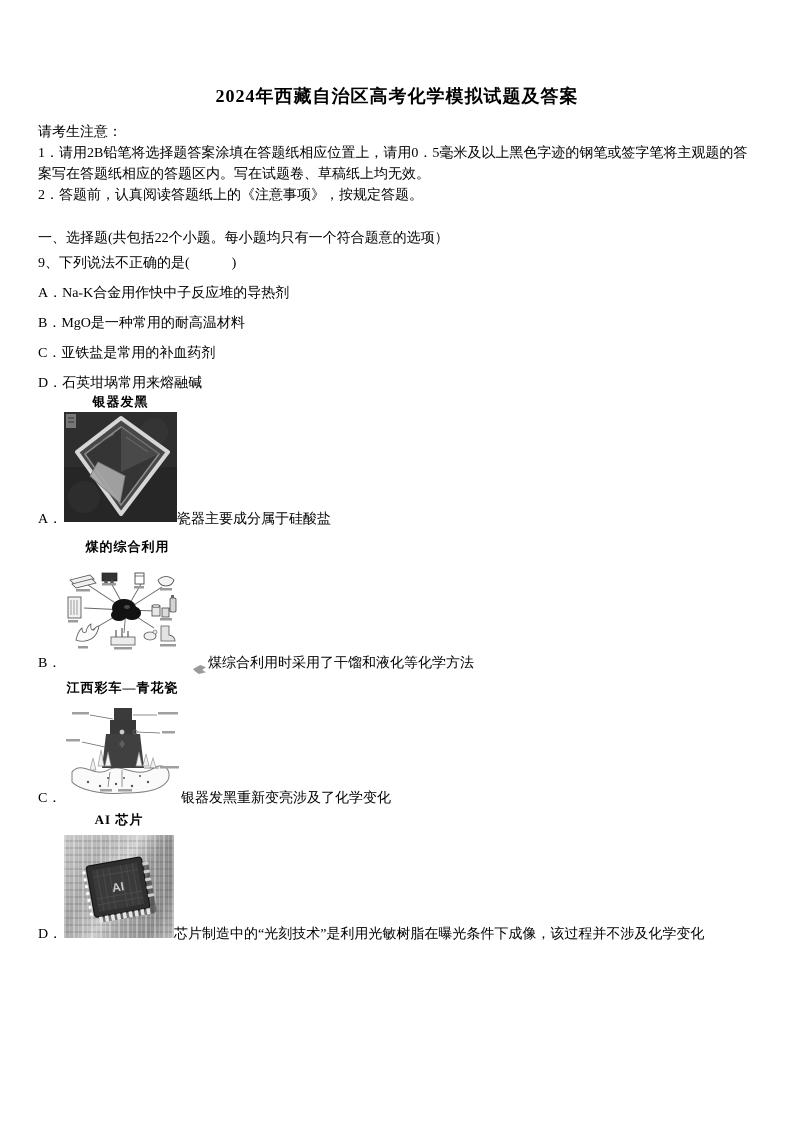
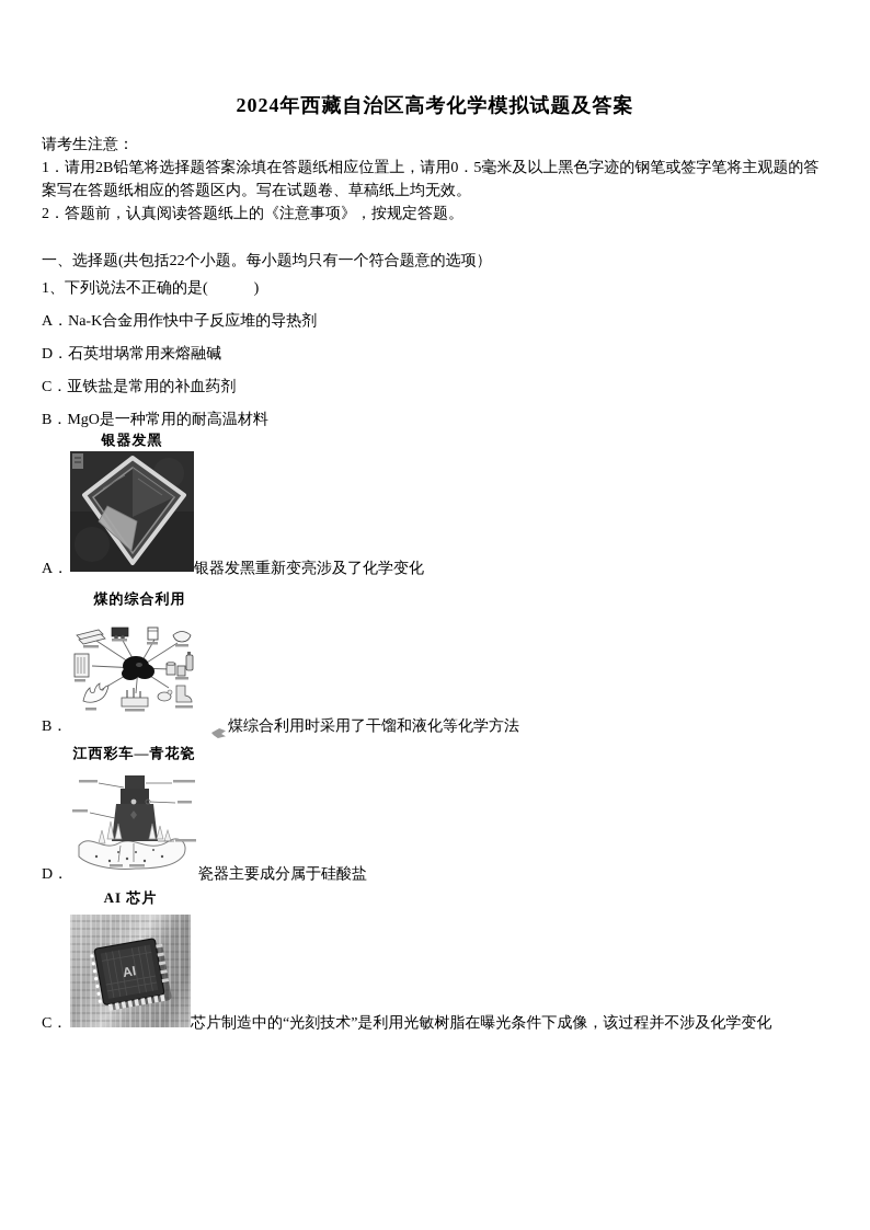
  2024年西藏自治区高考化学模拟试题及答案
  请考生注意：
  1．请用2B铅笔将选择题答案涂填在答题纸相应位置上，请用0．5毫米及以上黑色字迹的钢笔或签字笔将主观题的答案写在答题纸相应的答题区内。写在试题卷、草稿纸上均无效。
  2．答题前，认真阅读答题纸上的《注意事项》，按规定答题。
  一、选择题(共包括22个小题。每小题均只有一个符合题意的选项）
- 9、下列说法不正确的是( )
+ 1、下列说法不正确的是( )
  A．Na-K合金用作快中子反应堆的导热剂
- B．MgO是一种常用的耐高温材料
+ D．石英坩埚常用来熔融碱
  C．亚铁盐是常用的补血药剂
- D．石英坩埚常用来熔融碱
+ B．MgO是一种常用的耐高温材料
  A．
  银器发黑
- 瓷器主要成分属于硅酸盐
+ 银器发黑重新变亮涉及了化学变化
  B．
  煤的综合利用
  煤综合利用时采用了干馏和液化等化学方法
- C．
+ D．
  江西彩车—青花瓷
- 银器发黑重新变亮涉及了化学变化
+ 瓷器主要成分属于硅酸盐
- D．
+ C．
  AI 芯片
  芯片制造中的“光刻技术”是利用光敏树脂在曝光条件下成像，该过程并不涉及化学变化
